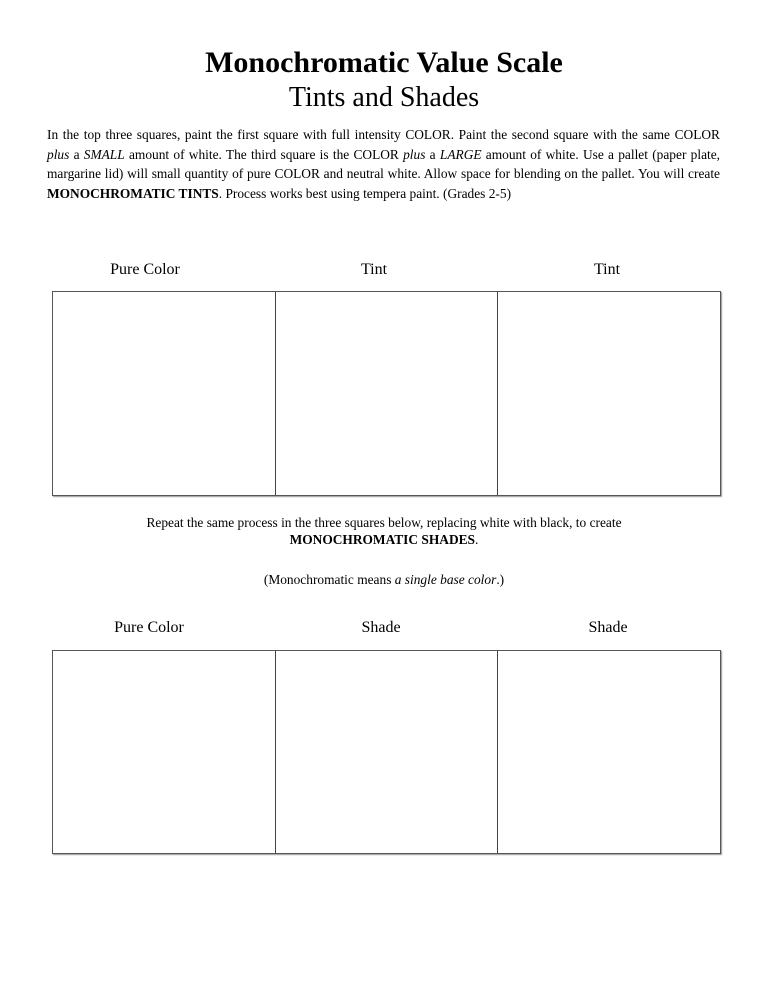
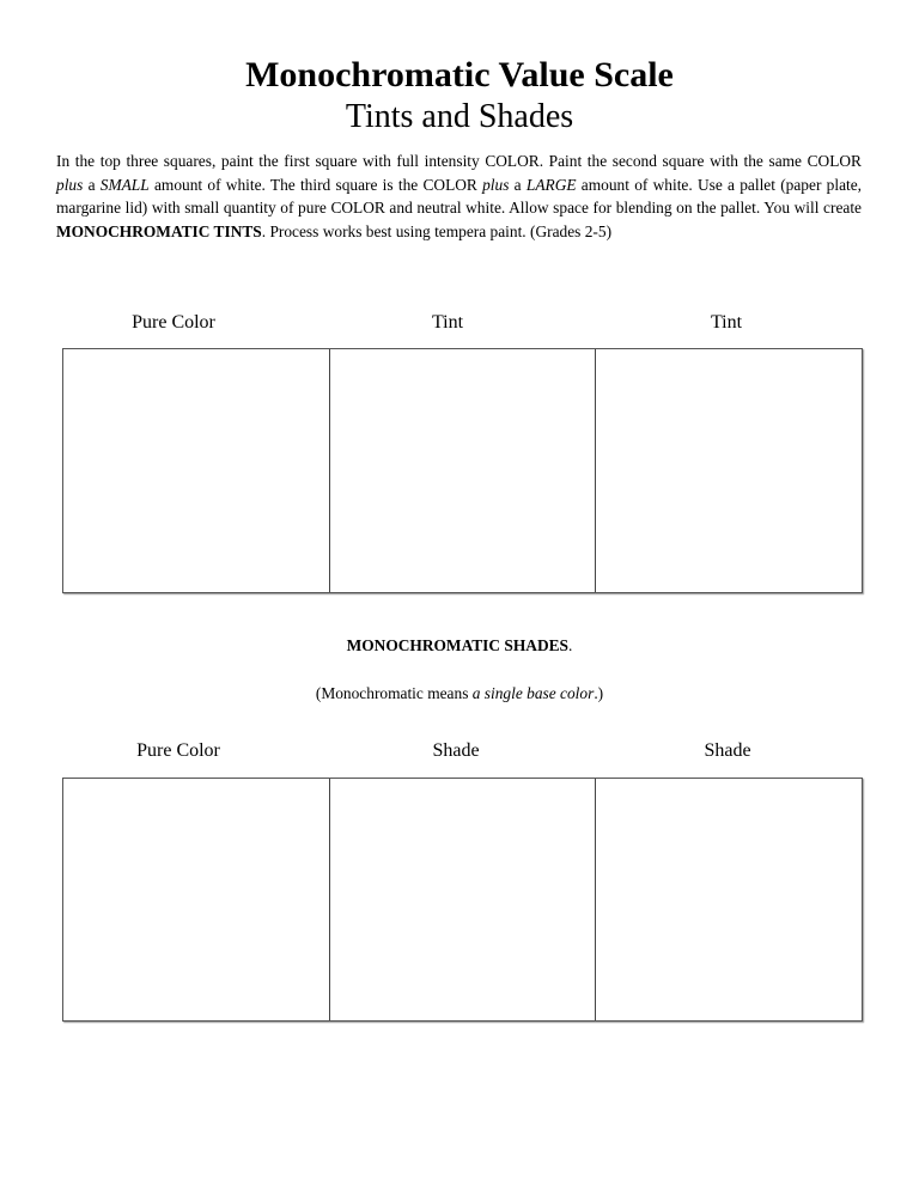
  Monochromatic Value Scale
  Tints and Shades
- In the top three squares, paint the first square with full intensity COLOR. Paint the second square with the same COLOR plus a SMALL amount of white. The third square is the COLOR plus a LARGE amount of white. Use a pallet (paper plate, margarine lid) will small quantity of pure COLOR and neutral white. Allow space for blending on the pallet. You will create MONOCHROMATIC TINTS. Process works best using tempera paint. (Grades 2-5)
+ In the top three squares, paint the first square with full intensity COLOR. Paint the second square with the same COLOR plus a SMALL amount of white. The third square is the COLOR plus a LARGE amount of white. Use a pallet (paper plate, margarine lid) with small quantity of pure COLOR and neutral white. Allow space for blending on the pallet. You will create MONOCHROMATIC TINTS. Process works best using tempera paint. (Grades 2-5)
  Pure Color
  Tint
  Tint
- Repeat the same process in the three squares below, replacing white with black, to create
  MONOCHROMATIC SHADES.
  (Monochromatic means a single base color.)
  Pure Color
  Shade
  Shade
